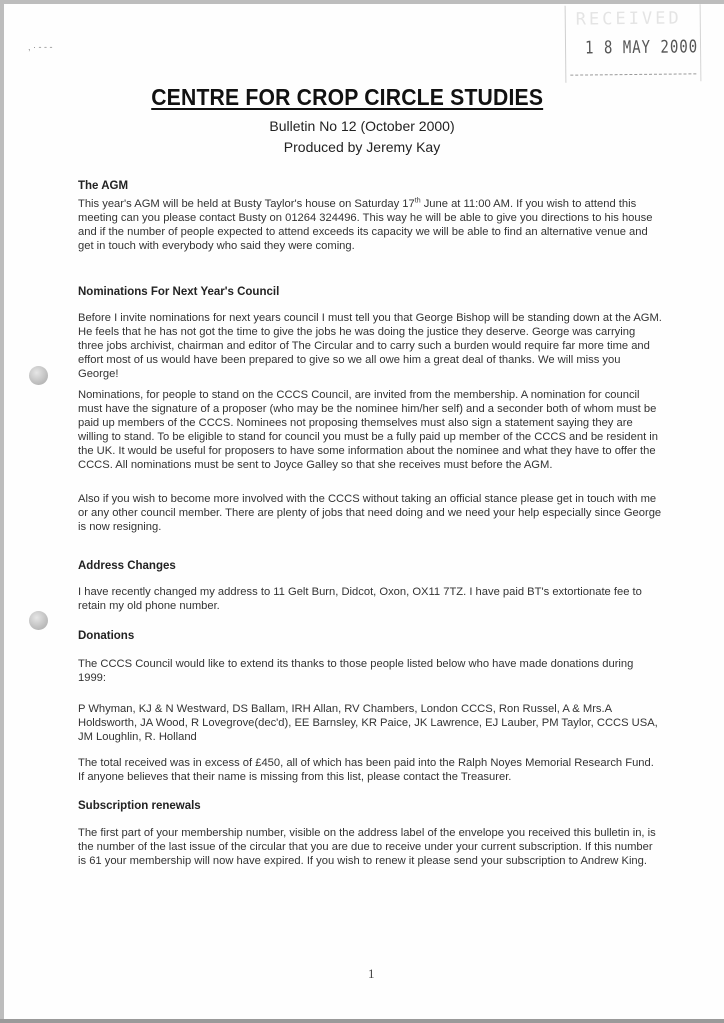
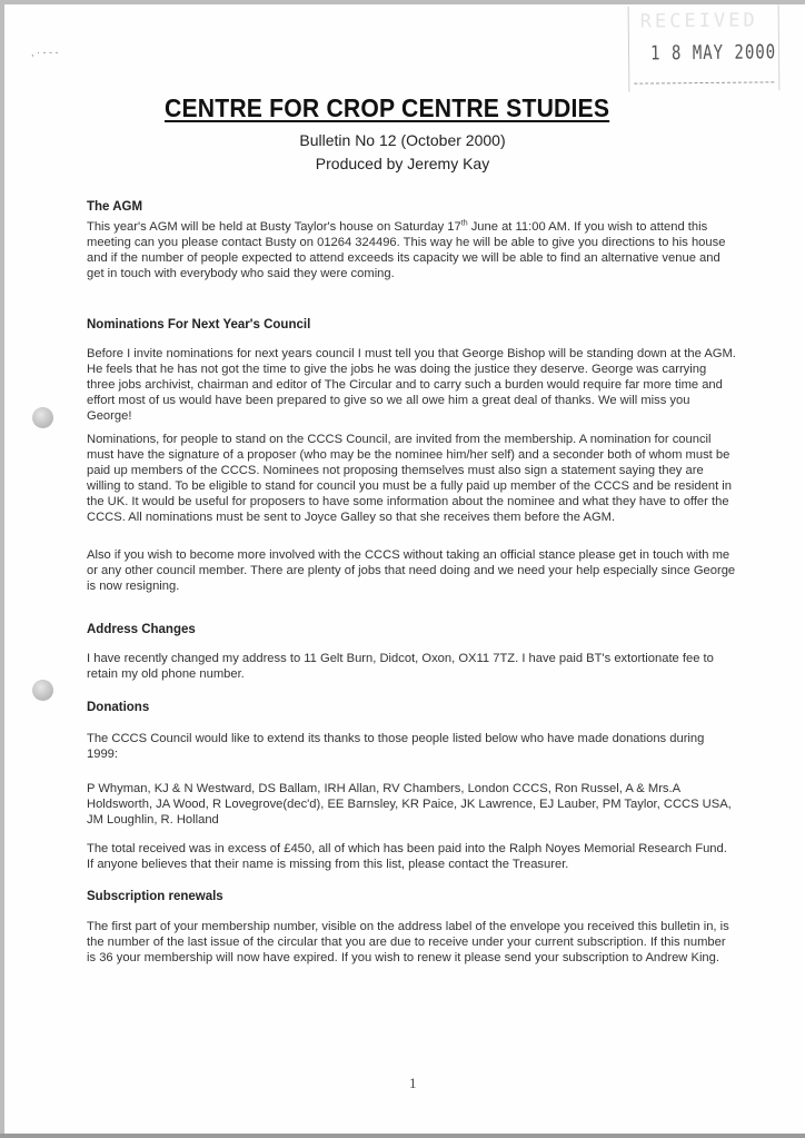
  , · - - -
  RECEIVED
  1 8 MAY 2000
- CENTRE FOR CROP CIRCLE STUDIES
+ CENTRE FOR CROP CENTRE STUDIES
  Bulletin No 12 (October 2000)
  Produced by Jeremy Kay
  The AGM
  This year's AGM will be held at Busty Taylor's house on Saturday 17 June at 11:00 AM. If you wish to attend this meeting can you please contact Busty on 01264 324496. This way he will be able to give you directions to his house and if the number of people expected to attend exceeds its capacity we will be able to find an alternative venue and get in touch with everybody who said they were coming.
  Nominations For Next Year's Council
  Before I invite nominations for next years council I must tell you that George Bishop will be standing down at the AGM. He feels that he has not got the time to give the jobs he was doing the justice they deserve. George was carrying three jobs archivist, chairman and editor of The Circular and to carry such a burden would require far more time and effort most of us would have been prepared to give so we all owe him a great deal of thanks. We will miss you George!
- Nominations, for people to stand on the CCCS Council, are invited from the membership. A nomination for council must have the signature of a proposer (who may be the nominee him/her self) and a seconder both of whom must be paid up members of the CCCS. Nominees not proposing themselves must also sign a statement saying they are willing to stand. To be eligible to stand for council you must be a fully paid up member of the CCCS and be resident in the UK. It would be useful for proposers to have some information about the nominee and what they have to offer the CCCS. All nominations must be sent to Joyce Galley so that she receives must before the AGM.
+ Nominations, for people to stand on the CCCS Council, are invited from the membership. A nomination for council must have the signature of a proposer (who may be the nominee him/her self) and a seconder both of whom must be paid up members of the CCCS. Nominees not proposing themselves must also sign a statement saying they are willing to stand. To be eligible to stand for council you must be a fully paid up member of the CCCS and be resident in the UK. It would be useful for proposers to have some information about the nominee and what they have to offer the CCCS. All nominations must be sent to Joyce Galley so that she receives them before the AGM.
  Also if you wish to become more involved with the CCCS without taking an official stance please get in touch with me or any other council member. There are plenty of jobs that need doing and we need your help especially since George is now resigning.
  Address Changes
  I have recently changed my address to 11 Gelt Burn, Didcot, Oxon, OX11 7TZ. I have paid BT's extortionate fee to retain my old phone number.
  Donations
  The CCCS Council would like to extend its thanks to those people listed below who have made donations during 1999:
  P Whyman, KJ & N Westward, DS Ballam, IRH Allan, RV Chambers, London CCCS, Ron Russel, A & Mrs.A Holdsworth, JA Wood, R Lovegrove(dec'd), EE Barnsley, KR Paice, JK Lawrence, EJ Lauber, PM Taylor, CCCS USA, JM Loughlin, R. Holland
  The total received was in excess of £450, all of which has been paid into the Ralph Noyes Memorial Research Fund. If anyone believes that their name is missing from this list, please contact the Treasurer.
  Subscription renewals
- The first part of your membership number, visible on the address label of the envelope you received this bulletin in, is the number of the last issue of the circular that you are due to receive under your current subscription. If this number is 61 your membership will now have expired. If you wish to renew it please send your subscription to Andrew King.
+ The first part of your membership number, visible on the address label of the envelope you received this bulletin in, is the number of the last issue of the circular that you are due to receive under your current subscription. If this number is 36 your membership will now have expired. If you wish to renew it please send your subscription to Andrew King.
  1
